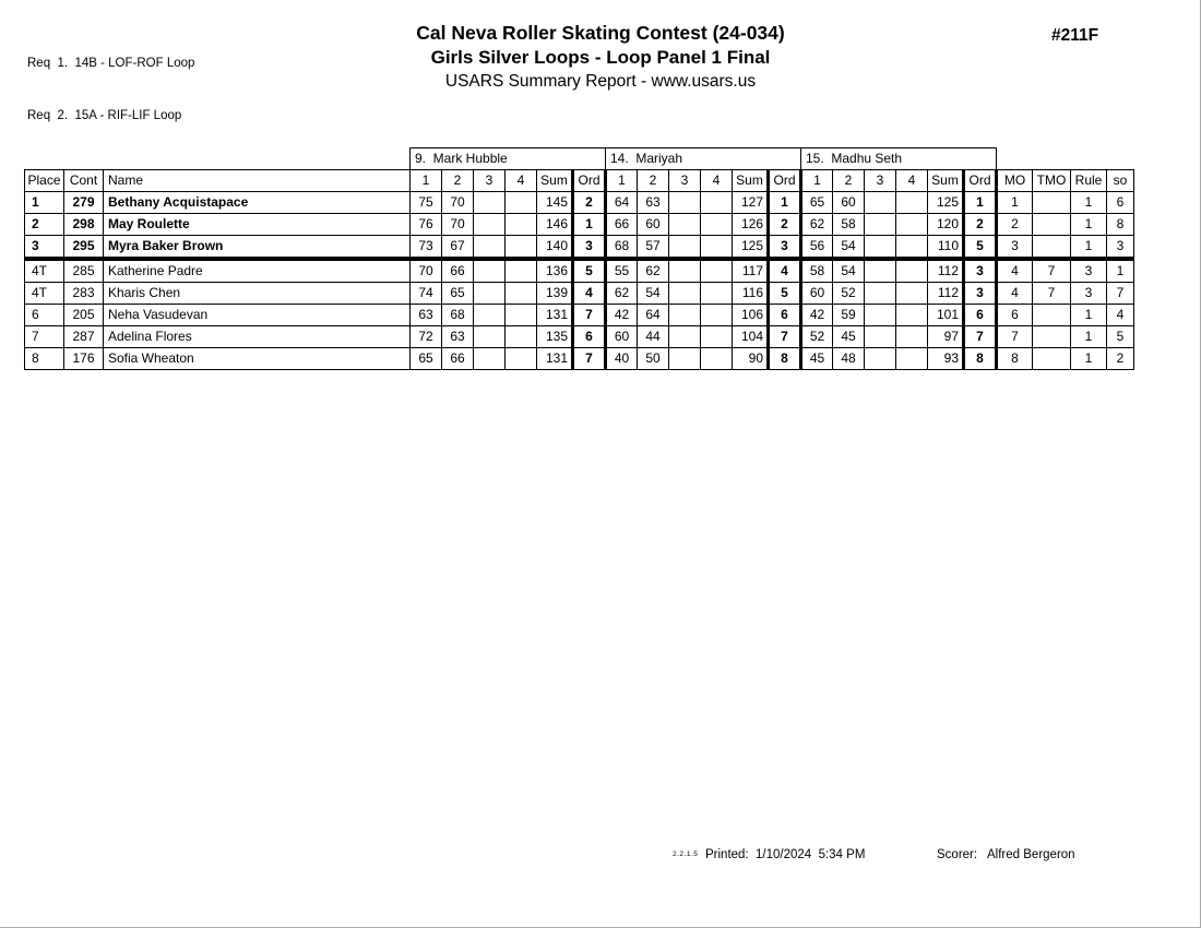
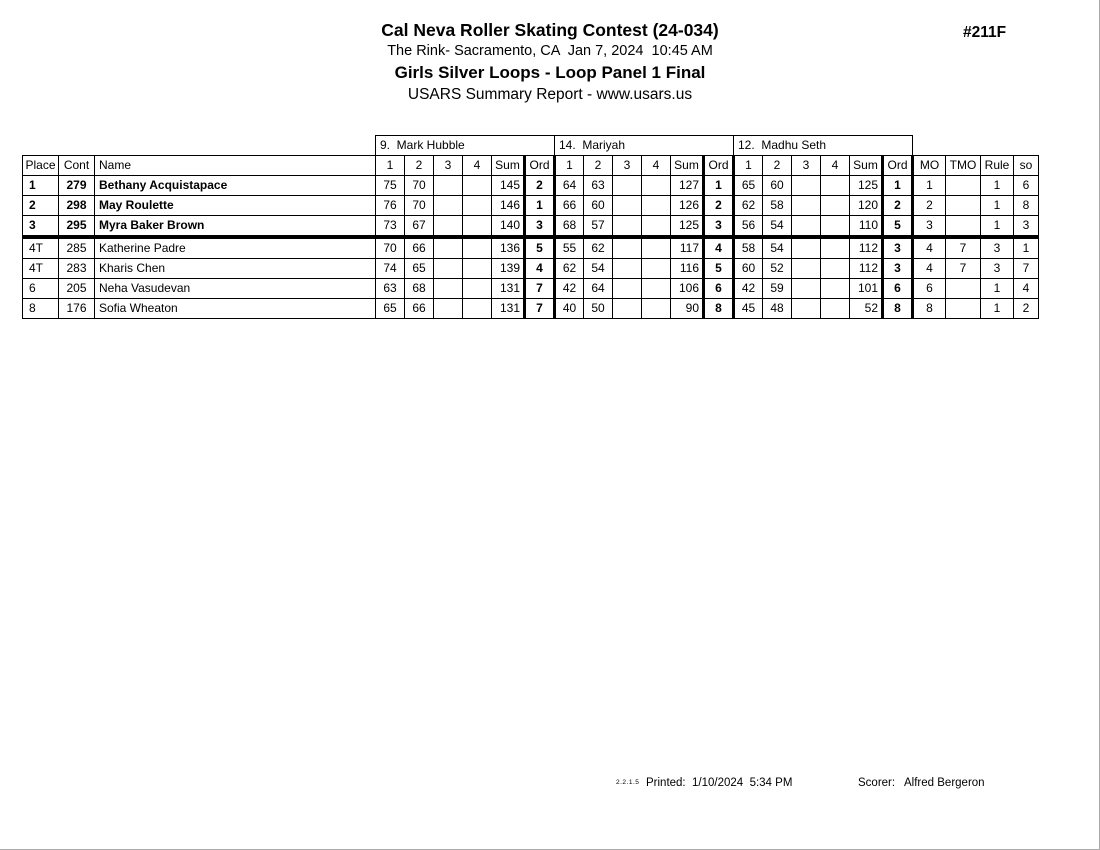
- Req 1. 14B - LOF-ROF Loop
- Req 2. 15A - RIF-LIF Loop
  Cal Neva Roller Skating Contest (24-034)
+ The Rink- Sacramento, CA Jan 7, 2024 10:45 AM
  Girls Silver Loops - Loop Panel 1 Final
  USARS Summary Report - www.usars.us
  #211F
- 	9. Mark Hubble	14. Mariyah	15. Madhu Seth
+ 	9. Mark Hubble	14. Mariyah	12. Madhu Seth
  Place	Cont	Name	1	2	3	4	Sum	Ord	1	2	3	4	Sum	Ord	1	2	3	4	Sum	Ord	MO	TMO	Rule	so
  1	279	Bethany Acquistapace	75	70			145	2	64	63			127	1	65	60			125	1	1		1	6
  2	298	May Roulette	76	70			146	1	66	60			126	2	62	58			120	2	2		1	8
  3	295	Myra Baker Brown	73	67			140	3	68	57			125	3	56	54			110	5	3		1	3
  4T	285	Katherine Padre	70	66			136	5	55	62			117	4	58	54			112	3	4	7	3	1
  4T	283	Kharis Chen	74	65			139	4	62	54			116	5	60	52			112	3	4	7	3	7
  6	205	Neha Vasudevan	63	68			131	7	42	64			106	6	42	59			101	6	6		1	4
- 7	287	Adelina Flores	72	63			135	6	60	44			104	7	52	45			97	7	7		1	5
- 8	176	Sofia Wheaton	65	66			131	7	40	50			90	8	45	48			93	8	8		1	2
+ 8	176	Sofia Wheaton	65	66			131	7	40	50			90	8	45	48			52	8	8		1	2
  Printed: 1/10/2024 5:34 PM
  Scorer: Alfred Bergeron
